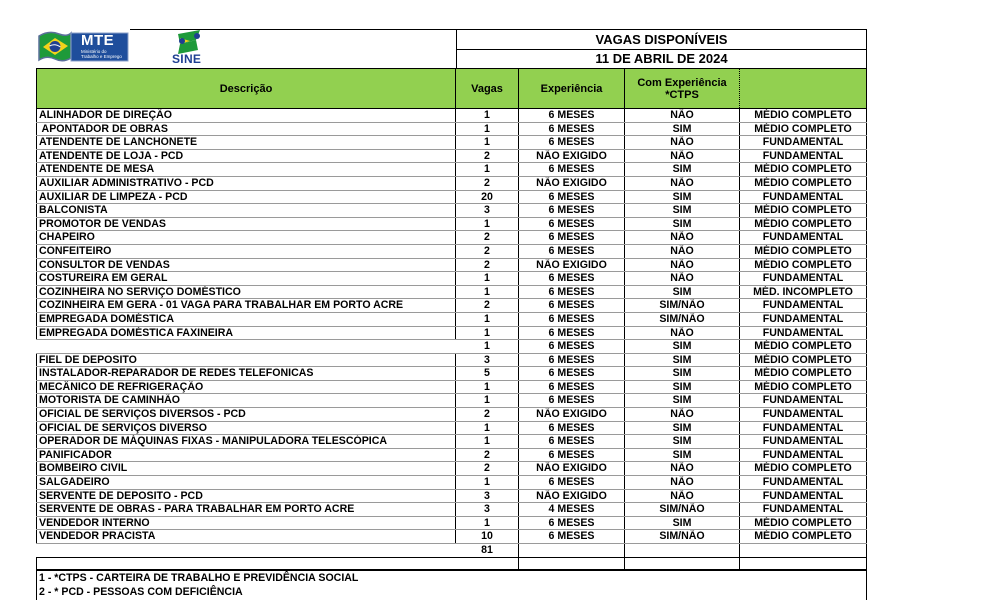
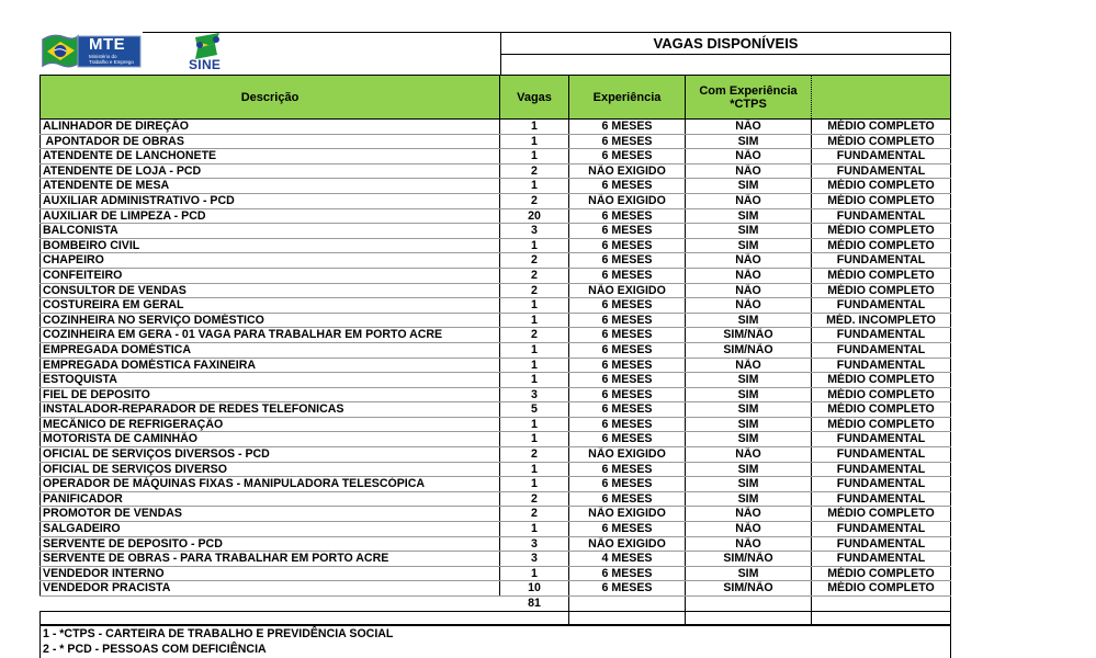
  MTE
  SINE
  VAGAS DISPONÍVEIS
- 11 DE ABRIL DE 2024
  Descrição
  Vagas
  Experiência
  Com Experiência
  *CTPS
  ALINHADOR DE DIREÇÃO
  1
  6 MESES
  NÃO
  MÉDIO COMPLETO
  APONTADOR DE OBRAS
  1
  6 MESES
  SIM
  MÉDIO COMPLETO
  ATENDENTE DE LANCHONETE
  1
  6 MESES
  NÃO
  FUNDAMENTAL
  ATENDENTE DE LOJA - PCD
  2
  NÃO EXIGIDO
  NÃO
  FUNDAMENTAL
  ATENDENTE DE MESA
  1
  6 MESES
  SIM
  MÉDIO COMPLETO
  AUXILIAR ADMINISTRATIVO - PCD
  2
  NÃO EXIGIDO
  NÃO
  MÉDIO COMPLETO
  AUXILIAR DE LIMPEZA - PCD
  20
  6 MESES
  SIM
  FUNDAMENTAL
  BALCONISTA
  3
  6 MESES
  SIM
  MÉDIO COMPLETO
- PROMOTOR DE VENDAS
+ BOMBEIRO CIVIL
  1
  6 MESES
  SIM
  MÉDIO COMPLETO
  CHAPEIRO
  2
  6 MESES
  NÃO
  FUNDAMENTAL
  CONFEITEIRO
  2
  6 MESES
  NÃO
  MÉDIO COMPLETO
  CONSULTOR DE VENDAS
  2
  NÃO EXIGIDO
  NÃO
  MÉDIO COMPLETO
  COSTUREIRA EM GERAL
  1
  6 MESES
  NÃO
  FUNDAMENTAL
  COZINHEIRA NO SERVIÇO DOMÉSTICO
  1
  6 MESES
  SIM
  MÉD. INCOMPLETO
  COZINHEIRA EM GERA - 01 VAGA PARA TRABALHAR EM PORTO ACRE
  2
  6 MESES
  SIM/NÃO
  FUNDAMENTAL
  EMPREGADA DOMÉSTICA
  1
  6 MESES
  SIM/NÃO
  FUNDAMENTAL
  EMPREGADA DOMÉSTICA FAXINEIRA
  1
  6 MESES
  NÃO
  FUNDAMENTAL
+ ESTOQUISTA
  1
  6 MESES
  SIM
  MÉDIO COMPLETO
  FIEL DE DEPOSITO
  3
  6 MESES
  SIM
  MÉDIO COMPLETO
  INSTALADOR-REPARADOR DE REDES TELEFONICAS
  5
  6 MESES
  SIM
  MÉDIO COMPLETO
  MECÂNICO DE REFRIGERAÇÃO
  1
  6 MESES
  SIM
  MÉDIO COMPLETO
  MOTORISTA DE CAMINHÃO
  1
  6 MESES
  SIM
  FUNDAMENTAL
  OFICIAL DE SERVIÇOS DIVERSOS - PCD
  2
  NÃO EXIGIDO
  NÃO
  FUNDAMENTAL
  OFICIAL DE SERVIÇOS DIVERSO
  1
  6 MESES
  SIM
  FUNDAMENTAL
  OPERADOR DE MÁQUINAS FIXAS - MANIPULADORA TELESCÓPICA
  1
  6 MESES
  SIM
  FUNDAMENTAL
  PANIFICADOR
  2
  6 MESES
  SIM
  FUNDAMENTAL
- BOMBEIRO CIVIL
+ PROMOTOR DE VENDAS
  2
  NÃO EXIGIDO
  NÃO
  MÉDIO COMPLETO
  SALGADEIRO
  1
  6 MESES
  NÃO
  FUNDAMENTAL
  SERVENTE DE DEPOSITO - PCD
  3
  NÃO EXIGIDO
  NÃO
  FUNDAMENTAL
  SERVENTE DE OBRAS - PARA TRABALHAR EM PORTO ACRE
  3
  4 MESES
  SIM/NÃO
  FUNDAMENTAL
  VENDEDOR INTERNO
  1
  6 MESES
  SIM
  MÉDIO COMPLETO
  VENDEDOR PRACISTA
  10
  6 MESES
  SIM/NÃO
  MÉDIO COMPLETO
  81
  1 - *CTPS - CARTEIRA DE TRABALHO E PREVIDÊNCIA SOCIAL
  2 - * PCD - PESSOAS COM DEFICIÊNCIA
